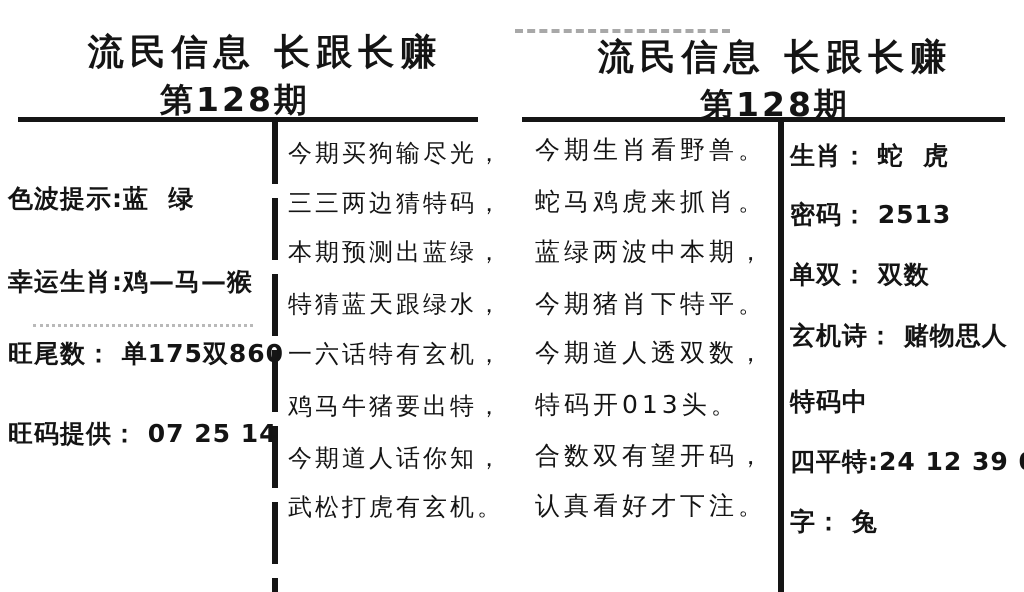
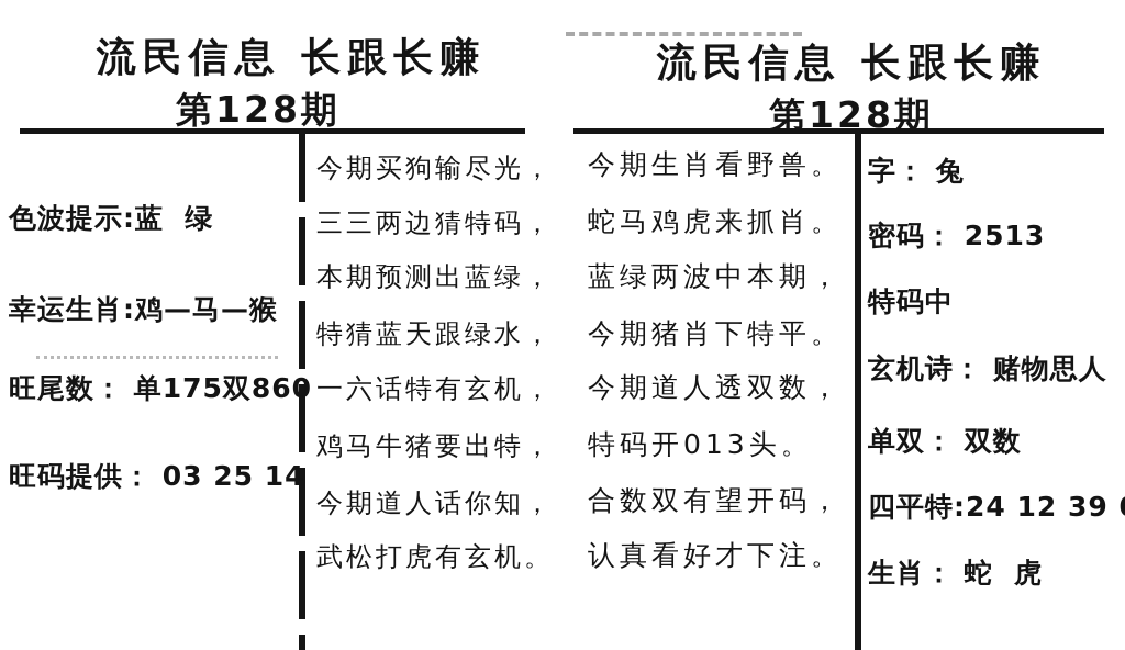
  流民信息 长跟长赚
  第128期
  色波提示:蓝 绿
  幸运生肖:鸡—马—猴
  旺尾数： 单175双860
- 旺码提供： 07 25 14
+ 旺码提供： 03 25 14
  今期买狗输尽光，
  三三两边猜特码，
  本期预测出蓝绿，
  特猜蓝天跟绿水，
  一六话特有玄机，
  鸡马牛猪要出特，
  今期道人话你知，
  武松打虎有玄机。
  流民信息 长跟长赚
  第128期
  今期生肖看野兽。
  蛇马鸡虎来抓肖。
  蓝绿两波中本期，
  今期猪肖下特平。
  今期道人透双数，
  特码开013头。
  合数双有望开码，
  认真看好才下注。
- 生肖： 蛇 虎
+ 字： 兔
  密码： 2513
- 单双： 双数
+ 特码中
  玄机诗： 赌物思人
- 特码中
+ 单双： 双数
  四平特:24 12 39
- 字： 兔
+ 生肖： 蛇 虎
